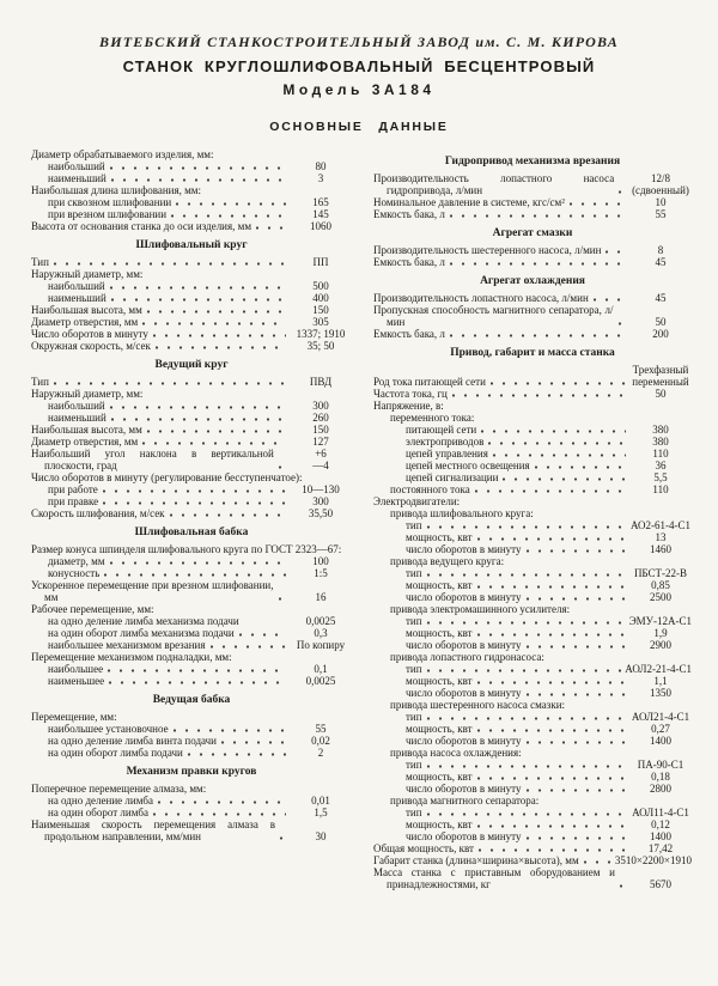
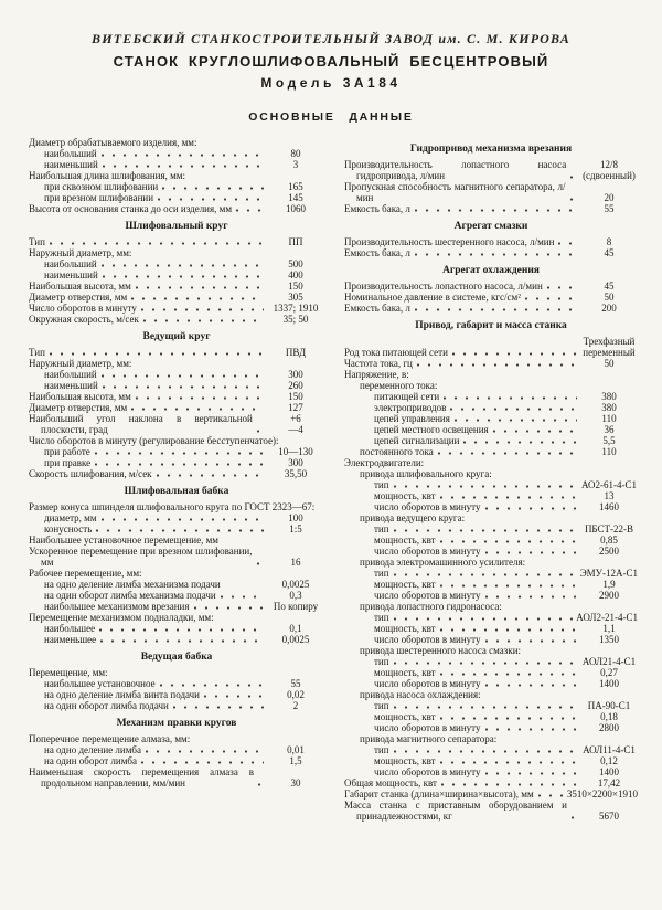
  ВИТЕБСКИЙ СТАНКОСТРОИТЕЛЬНЫЙ ЗАВОД им. С. М. КИРОВА
  СТАНОК КРУГЛОШЛИФОВАЛЬНЫЙ БЕСЦЕНТРОВЫЙ
  Модель 3А184
  ОСНОВНЫЕ ДАННЫЕ
  Диаметр обрабатываемого изделия, мм:
  наибольший
  80
  наименьший
  3
  Наибольшая длина шлифования, мм:
  при сквозном шлифовании
  165
  при врезном шлифовании
  145
  Высота от основания станка до оси изделия, мм
  1060
  Шлифовальный круг
  Тип
  ПП
  Наружный диаметр, мм:
  наибольший
  500
  наименьший
  400
  Наибольшая высота, мм
  150
  Диаметр отверстия, мм
  305
  Число оборотов в минуту
  1337; 1910
  Окружная скорость, м/сек
  35; 50
  Ведущий круг
  Тип
  ПВД
  Наружный диаметр, мм:
  наибольший
  300
  наименьший
  260
  Наибольшая высота, мм
  150
  Диаметр отверстия, мм
  127
  Наибольший угол наклона в вертикальной плоскости, град
  +6
  —4
  Число оборотов в минуту (регулирование бесступенчатое):
  при работе
  10—130
  при правке
  300
  Скорость шлифования, м/сек
  35,50
  Шлифовальная бабка
  Размер конуса шпинделя шлифовального круга по ГОСТ 2323—67:
  диаметр, мм
  100
  конусность
  1:5
+ Наибольшее установочное перемещение, мм
  Ускоренное перемещение при врезном шлифовании, мм
  16
  Рабочее перемещение, мм:
  на одно деление лимба механизма подачи
  0,0025
  на один оборот лимба механизма подачи
  0,3
  наибольшее механизмом врезания
  По копиру
  Перемещение механизмом подналадки, мм:
  наибольшее
  0,1
  наименьшее
  0,0025
  Ведущая бабка
  Перемещение, мм:
  наибольшее установочное
  55
  на одно деление лимба винта подачи
  0,02
  на один оборот лимба подачи
  2
  Механизм правки кругов
  Поперечное перемещение алмаза, мм:
  на одно деление лимба
  0,01
  на один оборот лимба
  1,5
  Наименьшая скорость перемещения алмаза в продольном направлении, мм/мин
  30
  Гидропривод механизма врезания
  Производительность лопастного насоса гидропривода, л/мин
  12/8
  (сдвоенный)
- Номинальное давление в системе, кгс/см²
+ Пропускная способность магнитного сепаратора, л/мин
- 10
+ 20
  Емкость бака, л
  55
  Агрегат смазки
  Производительность шестеренного насоса, л/мин
  8
  Емкость бака, л
  45
  Агрегат охлаждения
  Производительность лопастного насоса, л/мин
  45
- Пропускная способность магнитного сепаратора, л/мин
+ Номинальное давление в системе, кгс/см²
  50
  Емкость бака, л
  200
  Привод, габарит и масса станка
  Род тока питающей сети
  Трехфазный
  переменный
  Частота тока, гц
  50
  Напряжение, в:
  переменного тока:
  питающей сети
  380
  электроприводов
  380
  цепей управления
  110
  цепей местного освещения
  36
  цепей сигнализации
  5,5
  постоянного тока
  110
  Электродвигатели:
  привода шлифовального круга:
  тип
  АО2-61-4-С1
  мощность, квт
  13
  число оборотов в минуту
  1460
  привода ведущего круга:
  тип
  ПБСТ-22-В
  мощность, квт
  0,85
  число оборотов в минуту
  2500
  привода электромашинного усилителя:
  тип
  ЭМУ-12А-С1
  мощность, квт
  1,9
  число оборотов в минуту
  2900
  привода лопастного гидронасоса:
  тип
  АОЛ2-21-4-С1
  мощность, квт
  1,1
  число оборотов в минуту
  1350
  привода шестеренного насоса смазки:
  тип
  АОЛ21-4-С1
  мощность, квт
  0,27
  число оборотов в минуту
  1400
  привода насоса охлаждения:
  тип
  ПА-90-С1
  мощность, квт
  0,18
  число оборотов в минуту
  2800
  привода магнитного сепаратора:
  тип
  АОЛ11-4-С1
  мощность, квт
  0,12
  число оборотов в минуту
  1400
  Общая мощность, квт
  17,42
  Габарит станка (длина×ширина×высота), мм
  3510×2200×1910
  Масса станка с приставным оборудованием и принадлежностями, кг
  5670
